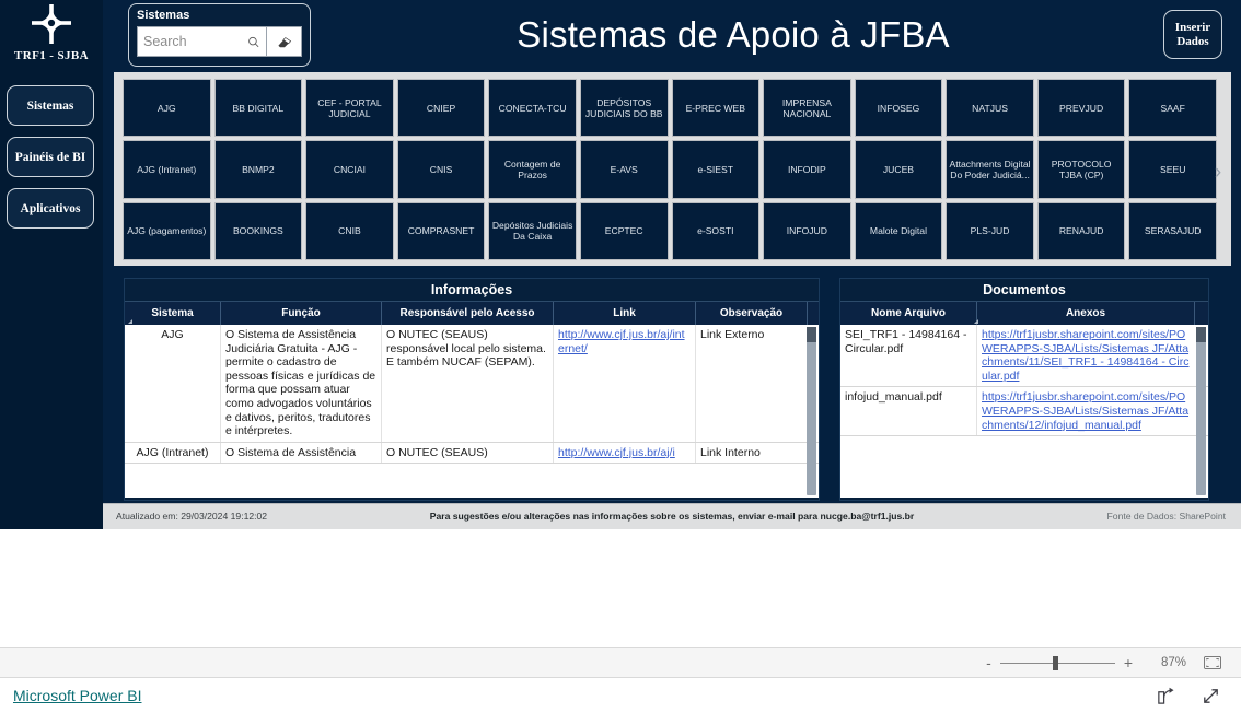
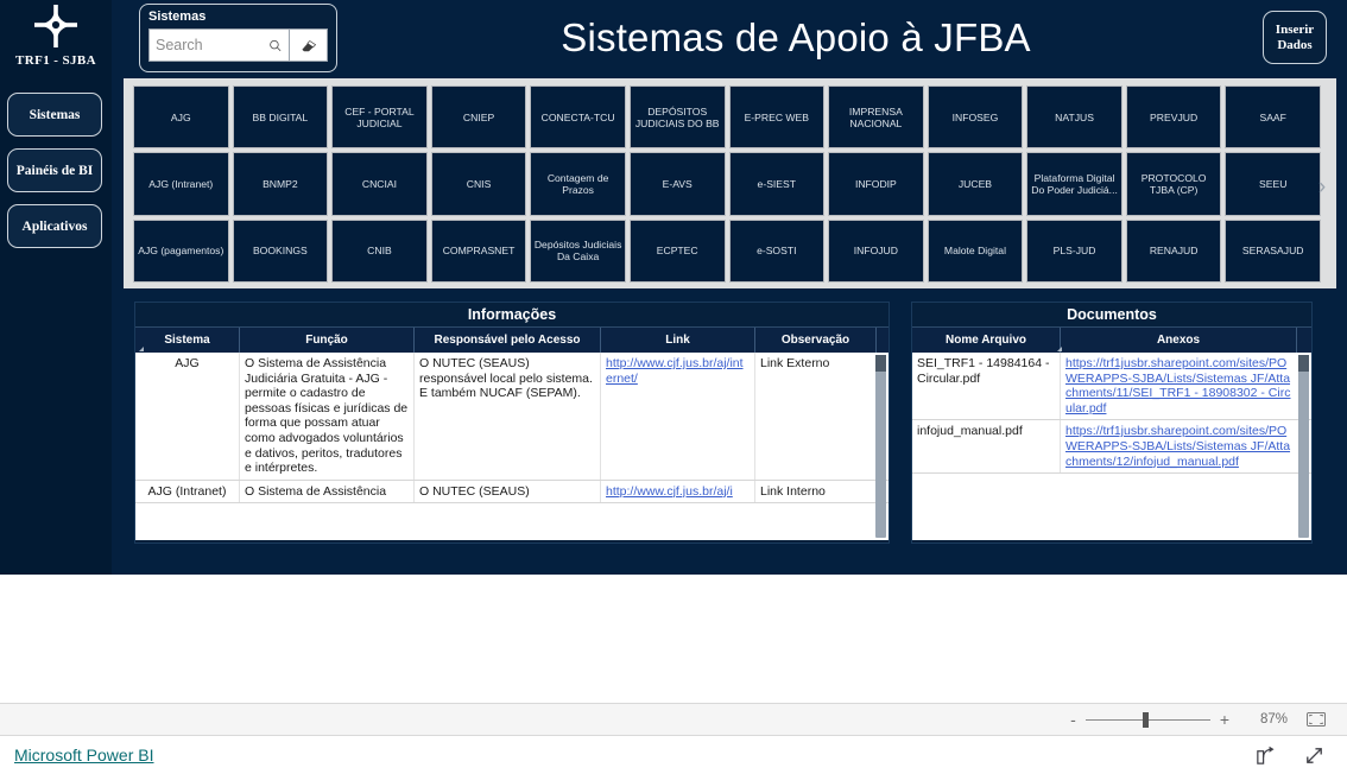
  TRF1 - SJBA
  Sistemas
  Painéis de BI
  Aplicativos
  Sistemas
  Search
  Sistemas de Apoio à JFBA
  Inserir
  Dados
  AJG
  BB DIGITAL
  CEF - PORTAL JUDICIAL
  CNIEP
  CONECTA-TCU
  DEPÓSITOS JUDICIAIS DO BB
  E-PREC WEB
  IMPRENSA NACIONAL
  INFOSEG
  NATJUS
  PREVJUD
  SAAF
  AJG (Intranet)
  BNMP2
  CNCIAI
  CNIS
  Contagem de Prazos
  E-AVS
  e-SIEST
  INFODIP
  JUCEB
- Attachments Digital Do Poder Judiciá...
+ Plataforma Digital Do Poder Judiciá...
  PROTOCOLO TJBA (CP)
  SEEU
  AJG (pagamentos)
  BOOKINGS
  CNIB
  COMPRASNET
  Depósitos Judiciais Da Caixa
  ECPTEC
  e-SOSTI
  INFOJUD
  Malote Digital
  PLS-JUD
  RENAJUD
  SERASAJUD
  ›
  Informações
  Sistema
  Função
  Responsável pelo Acesso
  Link
  Observação
  AJG
  O Sistema de Assistência Judiciária Gratuita - AJG - permite o cadastro de pessoas físicas e jurídicas de forma que possam atuar como advogados voluntários e dativos, peritos, tradutores e intérpretes.
  O NUTEC (SEAUS) responsável local pelo sistema. E também NUCAF (SEPAM).
  http://www.cjf.jus.br/aj/internet/
  Link Externo
  AJG (Intranet)
  O Sistema de Assistência
  O NUTEC (SEAUS)
  http://www.cjf.jus.br/aj/i
  Link Interno
  Documentos
  Nome Arquivo
  Anexos
  SEI_TRF1 - 14984164 - Circular.pdf
- https://trf1jusbr.sharepoint.com/sites/POWERAPPS-SJBA/Lists/Sistemas JF/Attachments/11/SEI_TRF1 - 14984164 - Circular.pdf
+ https://trf1jusbr.sharepoint.com/sites/POWERAPPS-SJBA/Lists/Sistemas JF/Attachments/11/SEI_TRF1 - 18908302 - Circular.pdf
  infojud_manual.pdf
  https://trf1jusbr.sharepoint.com/sites/POWERAPPS-SJBA/Lists/Sistemas JF/Attachments/12/infojud_manual.pdf
- Atualizado em: 29/03/2024 19:12:02
- Para sugestões e/ou alterações nas informações sobre os sistemas, enviar e-mail para nucge.ba@trf1.jus.br
- Fonte de Dados: SharePoint
  -
  +
  87%
  Microsoft Power BI
